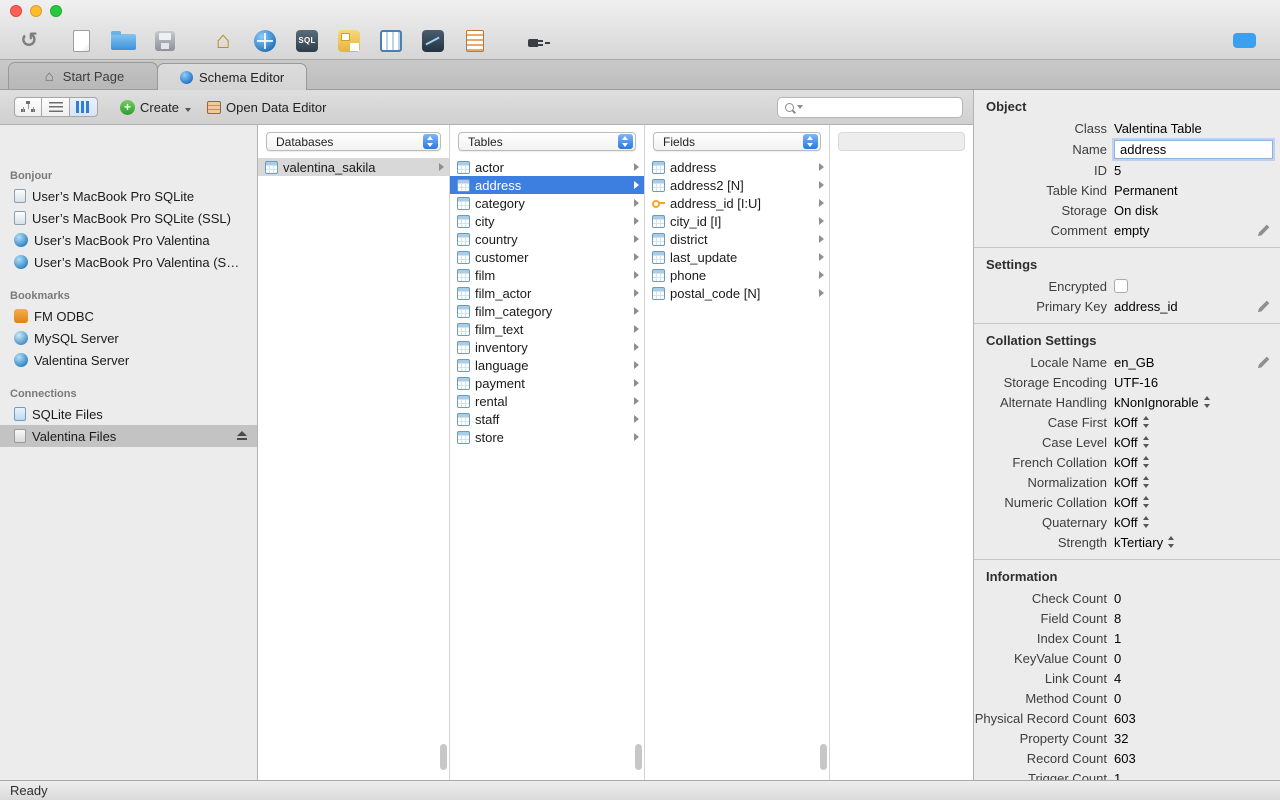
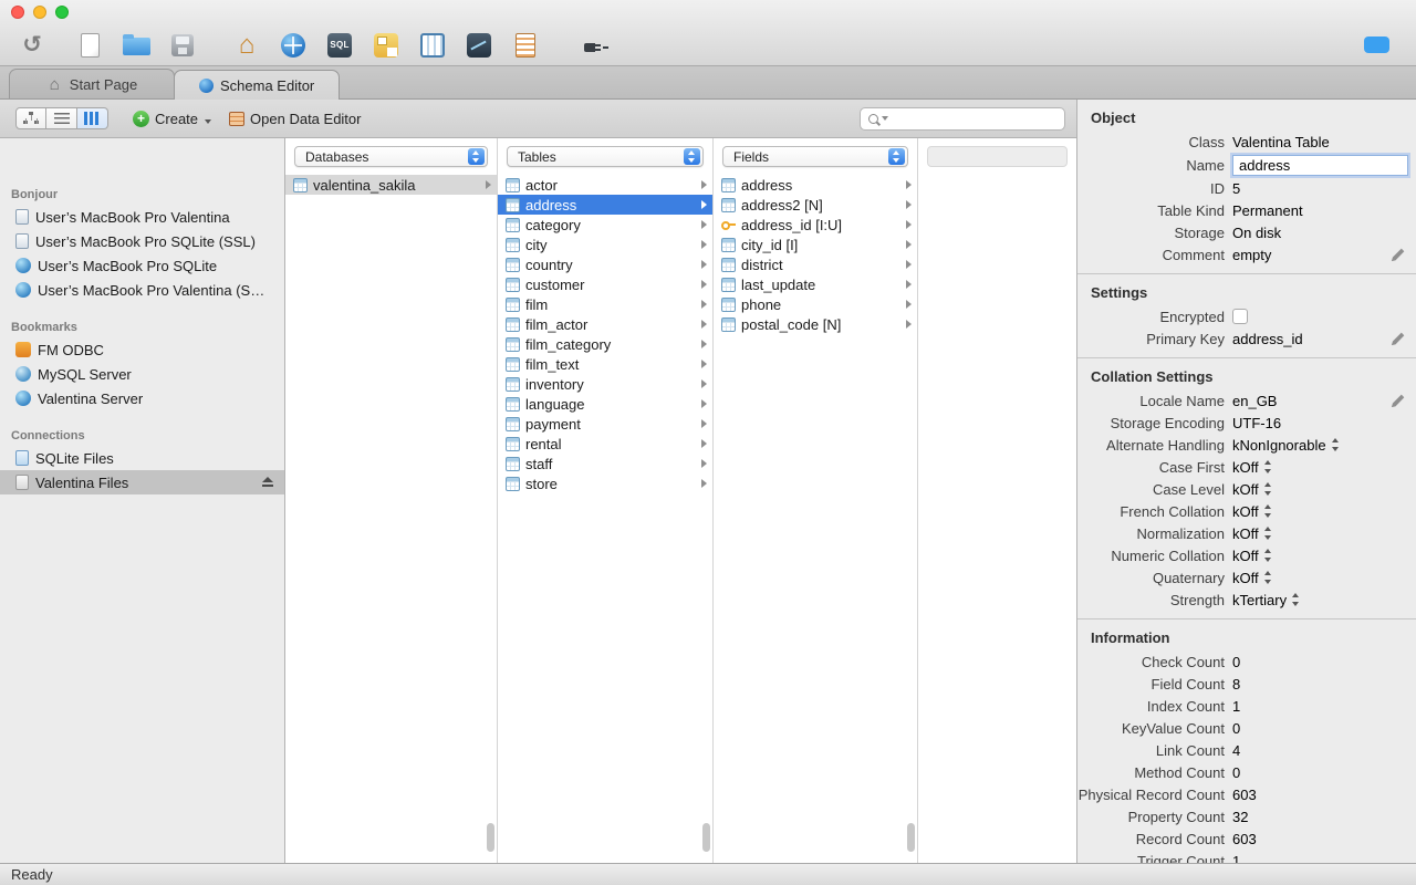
  ↺
  ⌂
  SQL
  Start Page
  Schema Editor
  Create
  Open Data Editor
  Bonjour
- User’s MacBook Pro SQLite
+ User’s MacBook Pro Valentina
  User’s MacBook Pro SQLite (SSL)
- User’s MacBook Pro Valentina
+ User’s MacBook Pro SQLite
  User’s MacBook Pro Valentina (S…
  Bookmarks
  FM ODBC
  MySQL Server
  Valentina Server
  Connections
  SQLite Files
  Valentina Files
  Databases
  valentina_sakila
  Tables
  actor
  address
  category
  city
  country
  customer
  film
  film_actor
  film_category
  film_text
  inventory
  language
  payment
  rental
  staff
  store
  Fields
  address
  address2 [N]
  address_id [I:U]
  city_id [I]
  district
  last_update
  phone
  postal_code [N]
  Object
  Class
  Valentina Table
  Name
  address
  ID
  5
  Table Kind
  Permanent
  Storage
  On disk
  Comment
  empty
  Settings
  Encrypted
  Primary Key
  address_id
  Collation Settings
  Locale Name
  en_GB
  Storage Encoding
  UTF-16
  Alternate Handling
  kNonIgnorable
  Case First
  kOff
  Case Level
  kOff
  French Collation
  kOff
  Normalization
  kOff
  Numeric Collation
  kOff
  Quaternary
  kOff
  Strength
  kTertiary
  Information
  Check Count
  0
  Field Count
  8
  Index Count
  1
  KeyValue Count
  0
  Link Count
  4
  Method Count
  0
  Physical Record Count
  603
  Property Count
  32
  Record Count
  603
  Trigger Count
  1
  Ready
